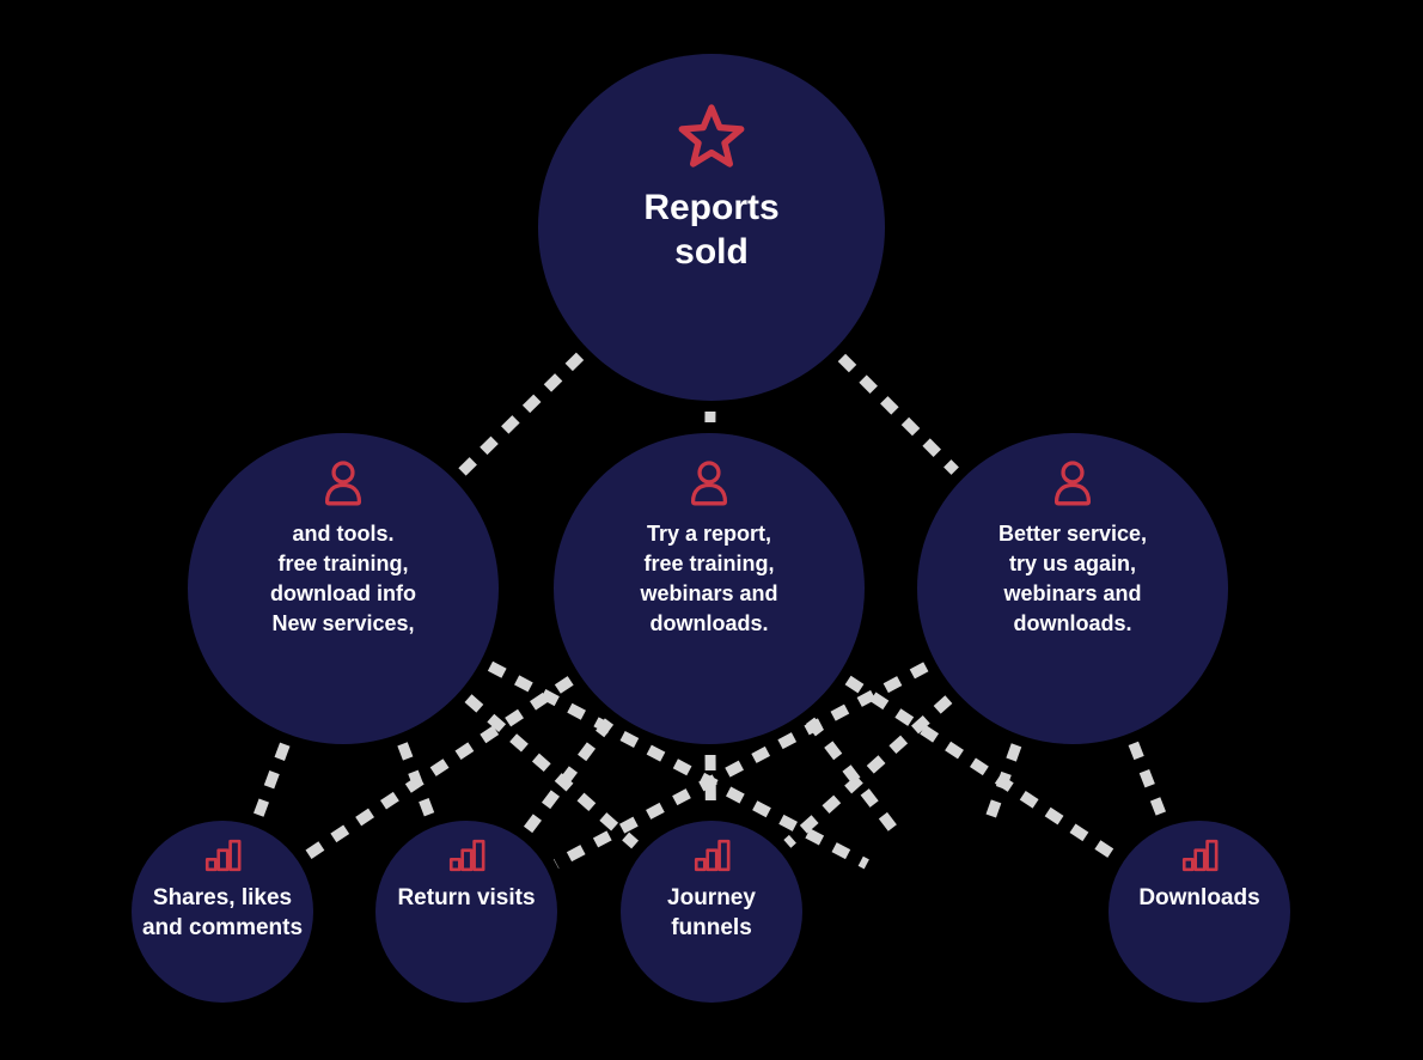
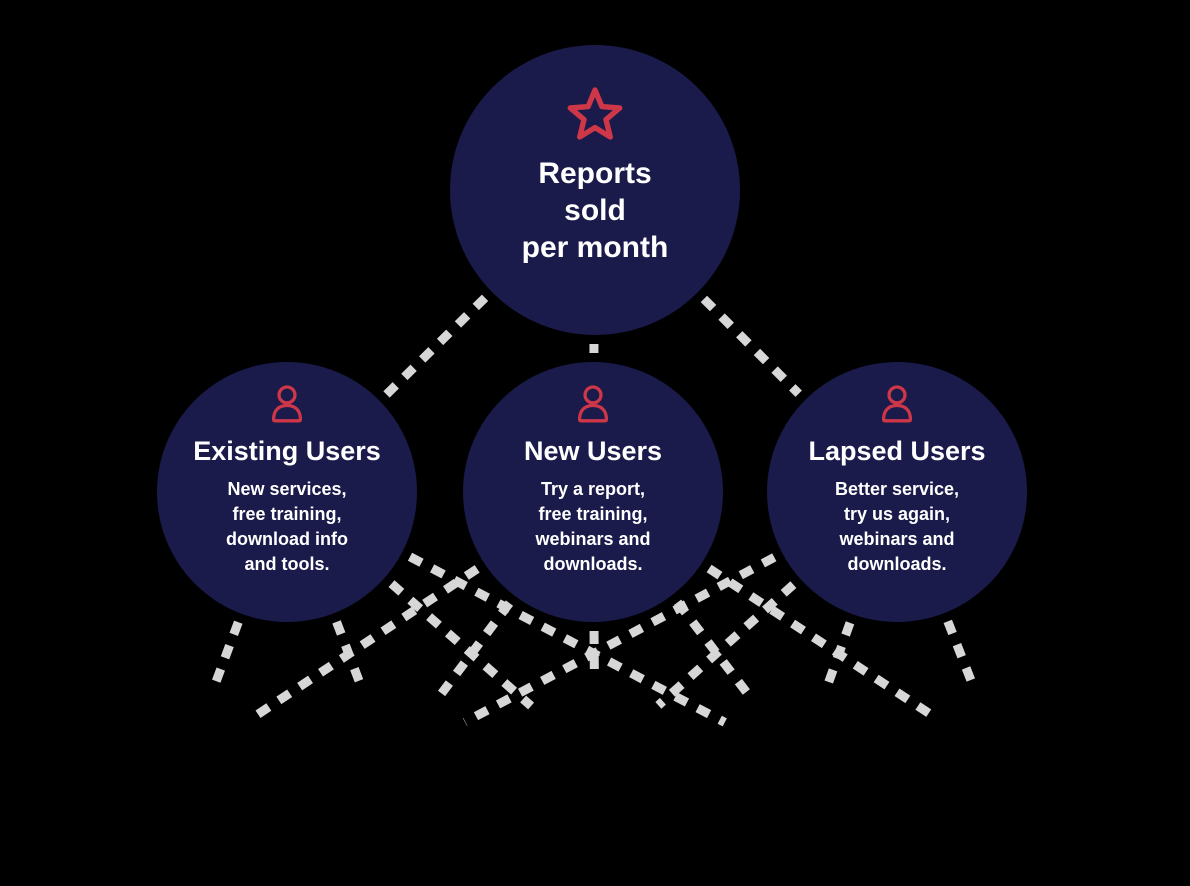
  Reports
  sold
+ per month
+ Existing Users
- and tools.
+ New services,
  free training,
  download info
- New services,
+ and tools.
+ New Users
  Try a report,
  free training,
  webinars and
  downloads.
+ Lapsed Users
  Better service,
  try us again,
  webinars and
  downloads.
- Shares, likes
- and comments
- Return visits
- Journey
- funnels
- Downloads
